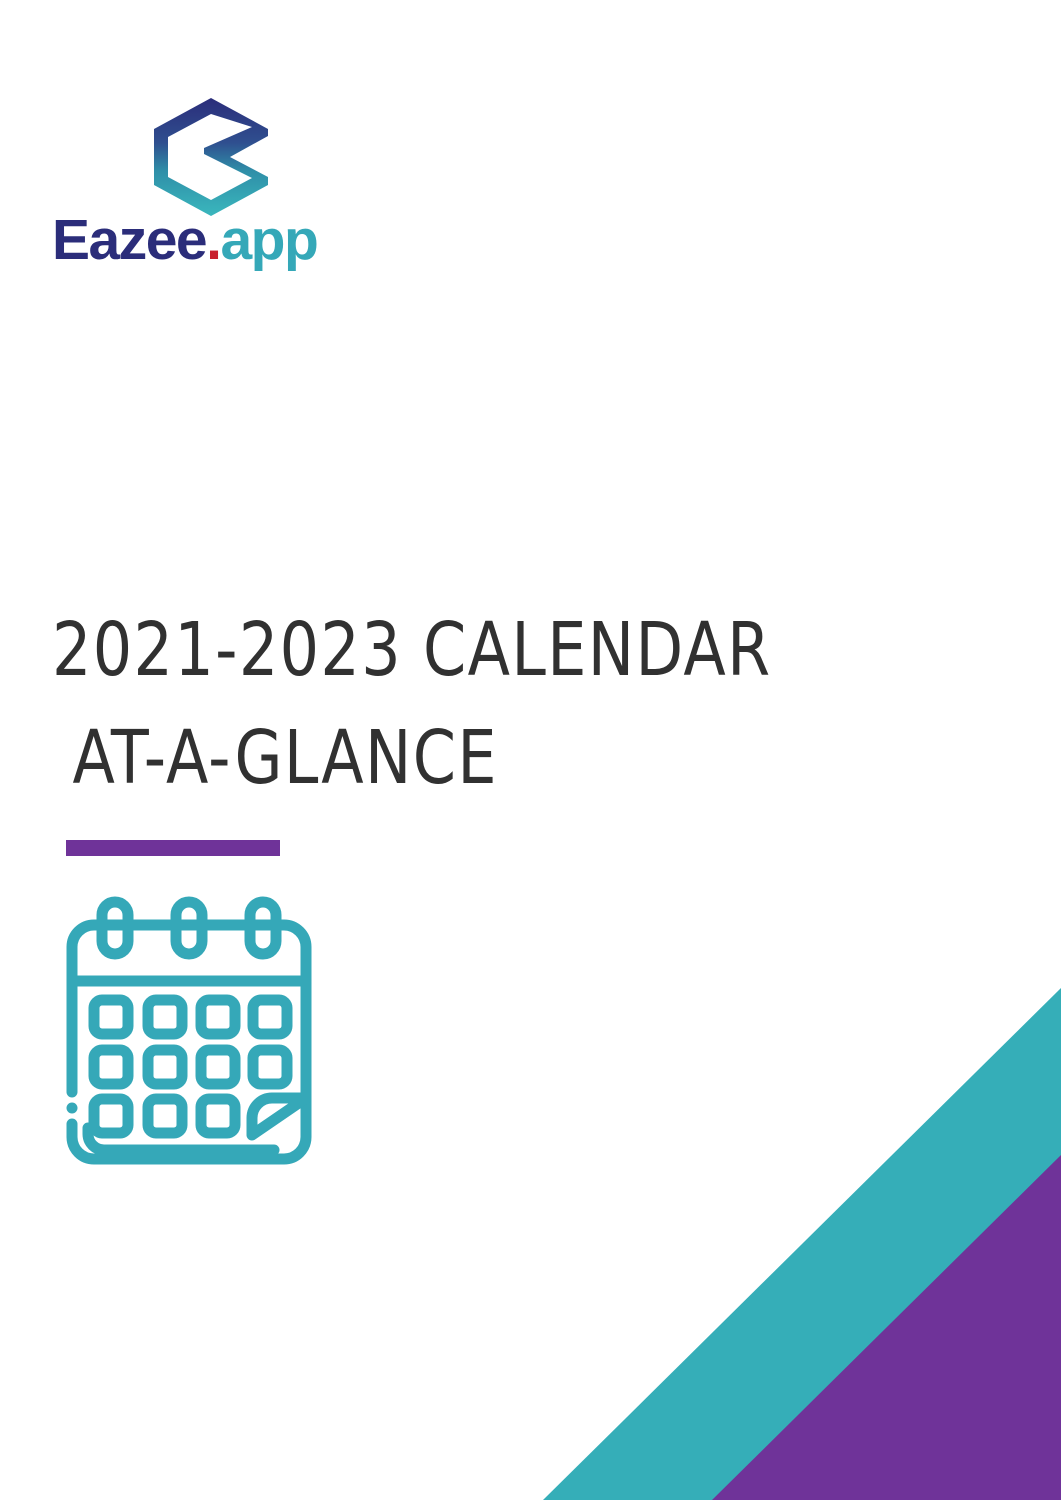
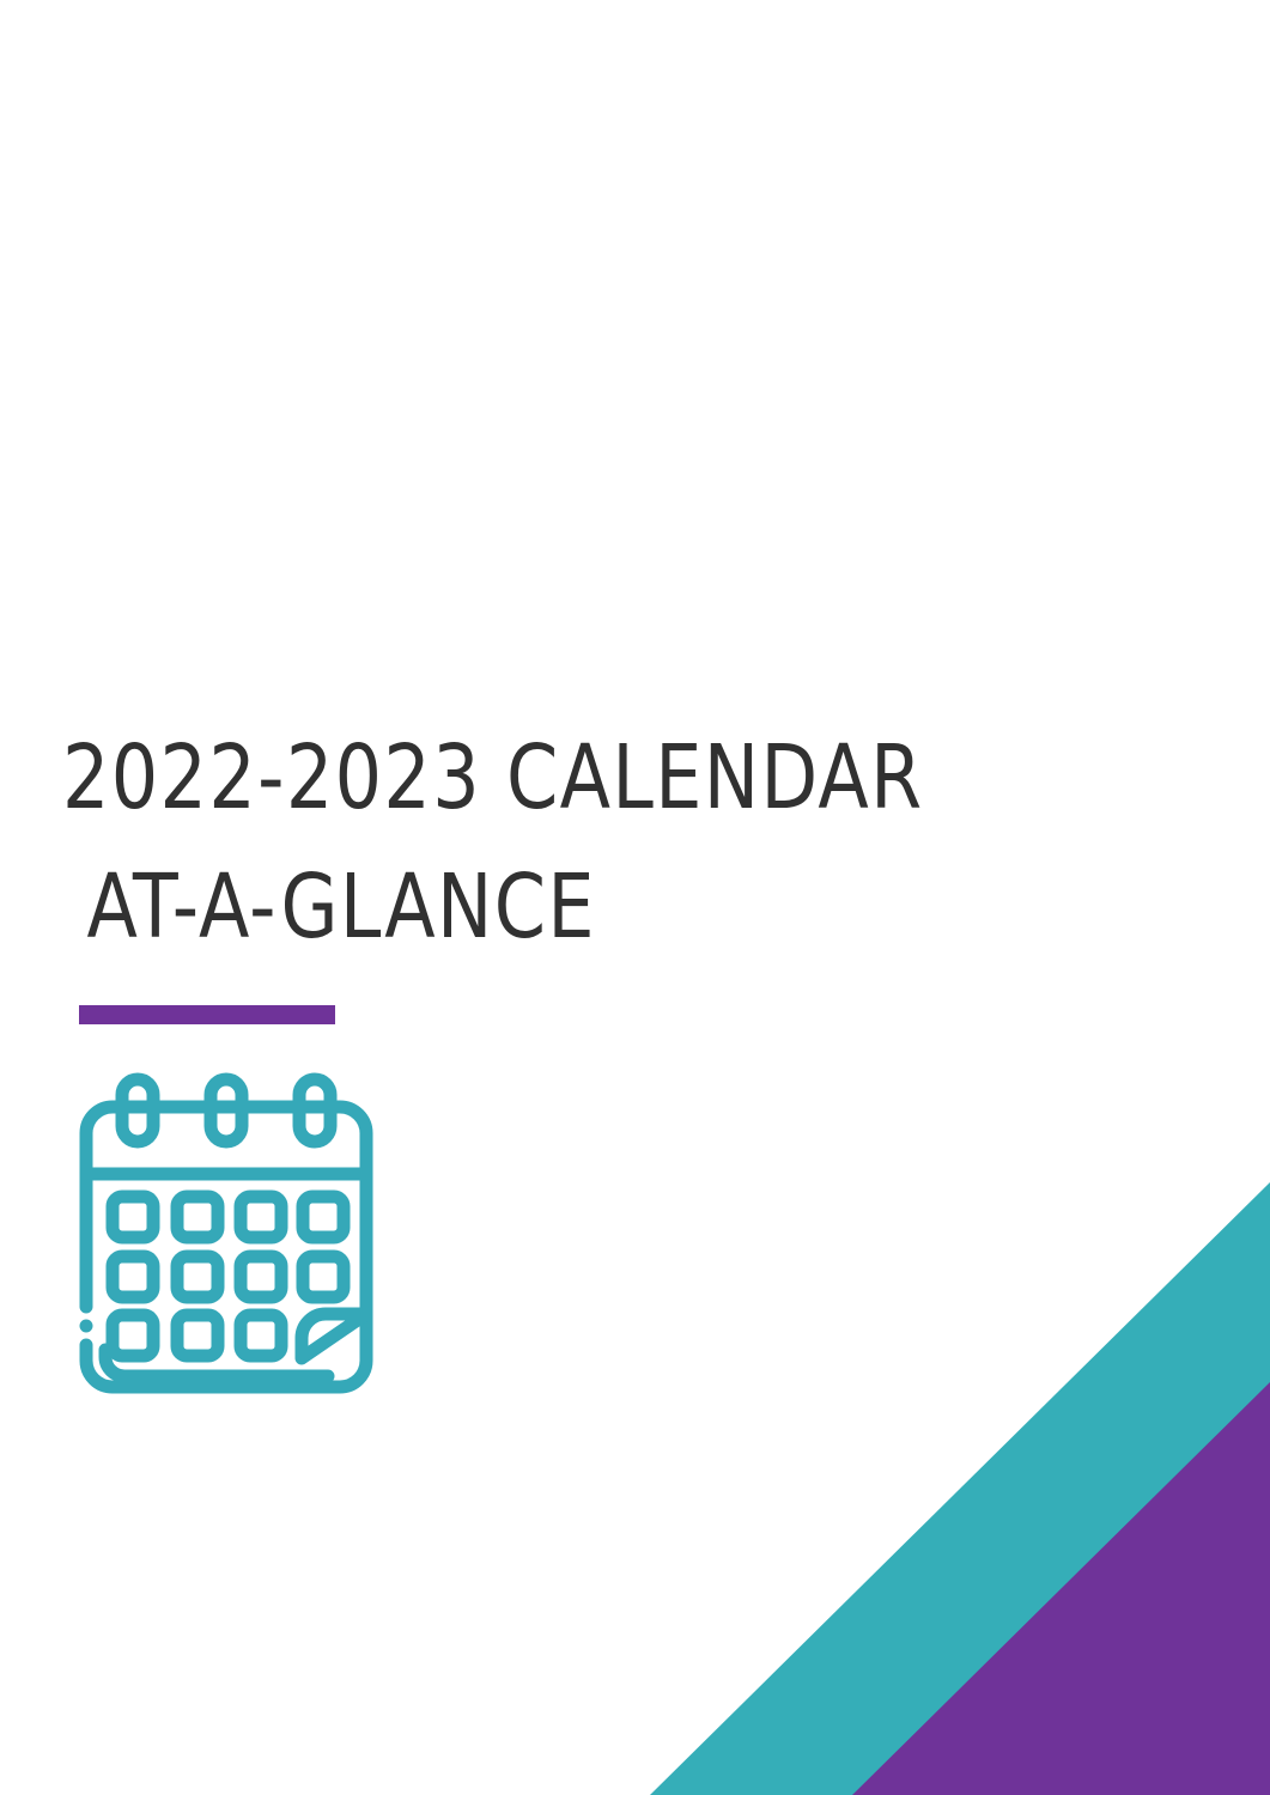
- Eazee.app
- 2021-2023 CALENDAR
+ 2022-2023 CALENDAR
  AT-A-GLANCE
